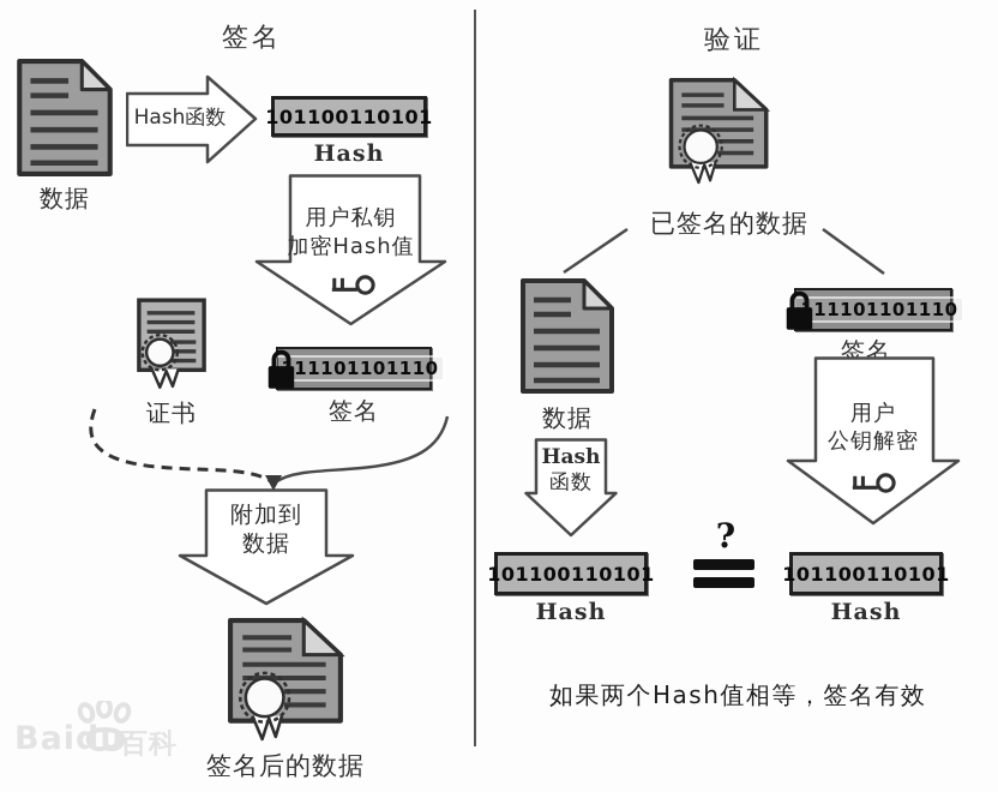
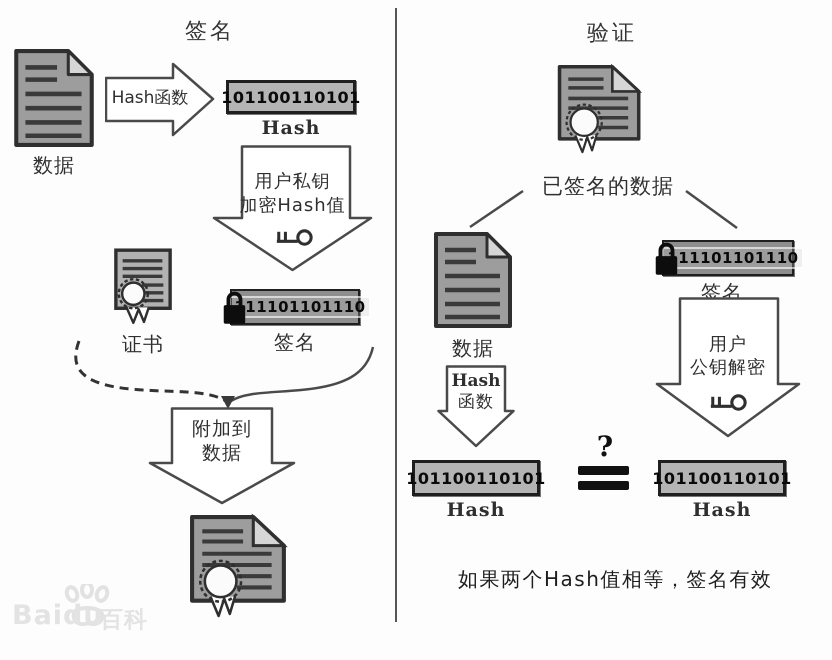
  签名
  数据
  Hash函数
  101100110101
  Hash
  用户私钥
  加密Hash值
  证书
  11101101110
  签名
  附加到
  数据
- 签名后的数据
  验证
  已签名的数据
  数据
  Hash
  函数
  101100110101
  Hash
  11101101110
  签名
  用户
  公钥解密
  101100110101
  Hash
  ?
  如果两个Hash值相等，签名有效
  Baidu
  百科
